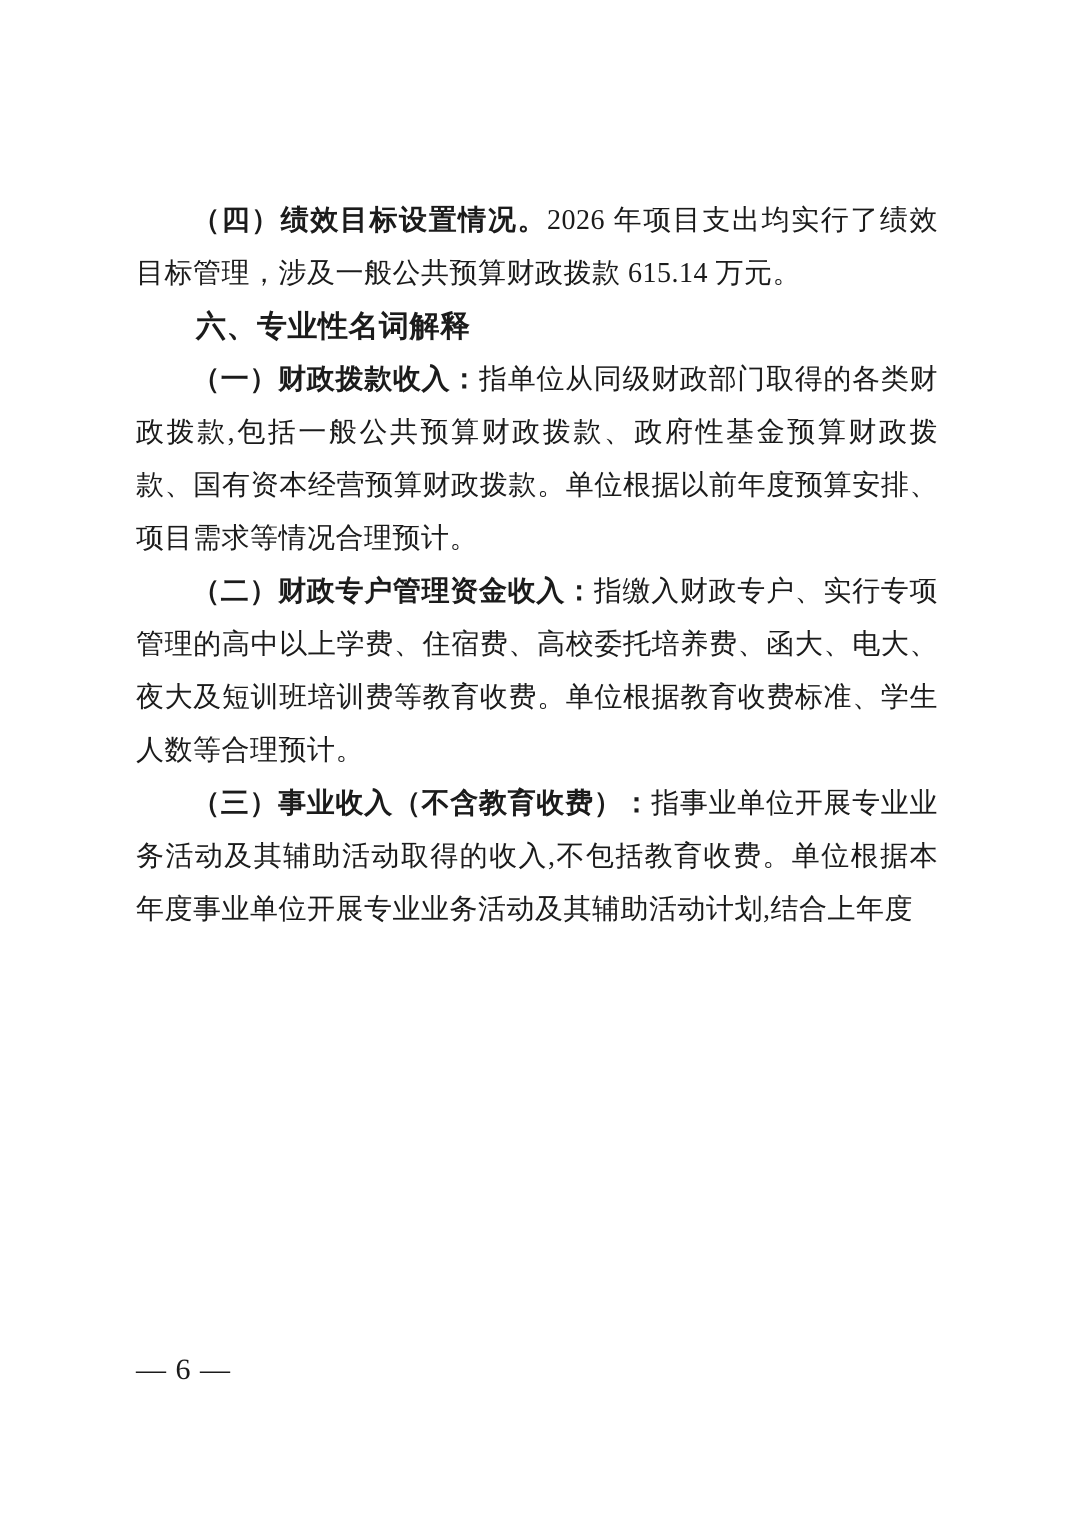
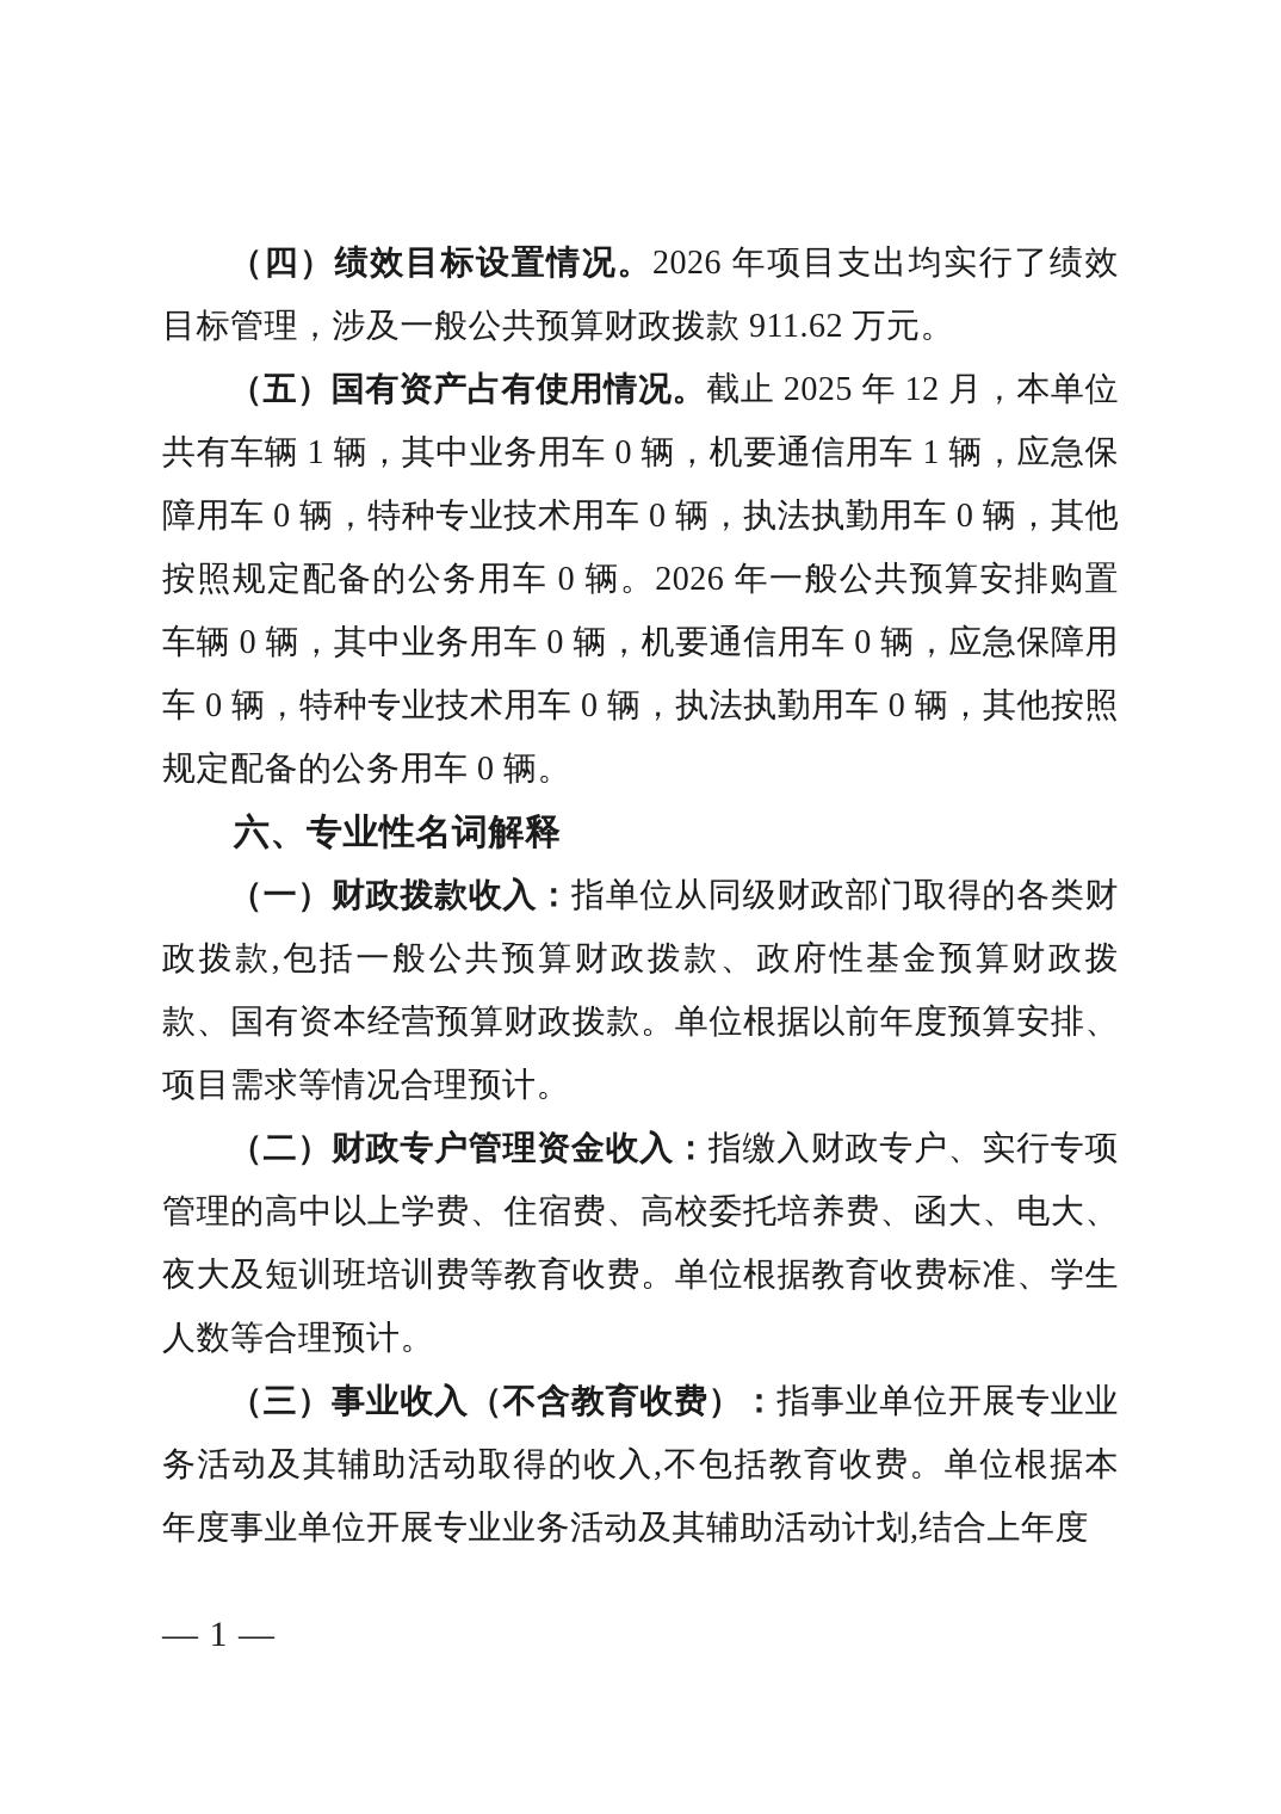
- （四）绩效目标设置情况。2026 年项目支出均实行了绩效目标管理，涉及一般公共预算财政拨款 615.14 万元。
+ （四）绩效目标设置情况。2026 年项目支出均实行了绩效目标管理，涉及一般公共预算财政拨款 911.62 万元。
+ （五）国有资产占有使用情况。截止 2025 年 12 月，本单位共有车辆 1 辆，其中业务用车 0 辆，机要通信用车 1 辆，应急保障用车 0 辆，特种专业技术用车 0 辆，执法执勤用车 0 辆，其他按照规定配备的公务用车 0 辆。2026 年一般公共预算安排购置车辆 0 辆，其中业务用车 0 辆，机要通信用车 0 辆，应急保障用车 0 辆，特种专业技术用车 0 辆，执法执勤用车 0 辆，其他按照规定配备的公务用车 0 辆。
  六、专业性名词解释
  （一）财政拨款收入：指单位从同级财政部门取得的各类财政拨款,包括一般公共预算财政拨款、政府性基金预算财政拨款、国有资本经营预算财政拨款。单位根据以前年度预算安排、项目需求等情况合理预计。
  （二）财政专户管理资金收入：指缴入财政专户、实行专项管理的高中以上学费、住宿费、高校委托培养费、函大、电大、夜大及短训班培训费等教育收费。单位根据教育收费标准、学生人数等合理预计。
  （三）事业收入（不含教育收费）：指事业单位开展专业业务活动及其辅助活动取得的收入,不包括教育收费。单位根据本年度事业单位开展专业业务活动及其辅助活动计划,结合上年度
- — 6 —
+ — 1 —
